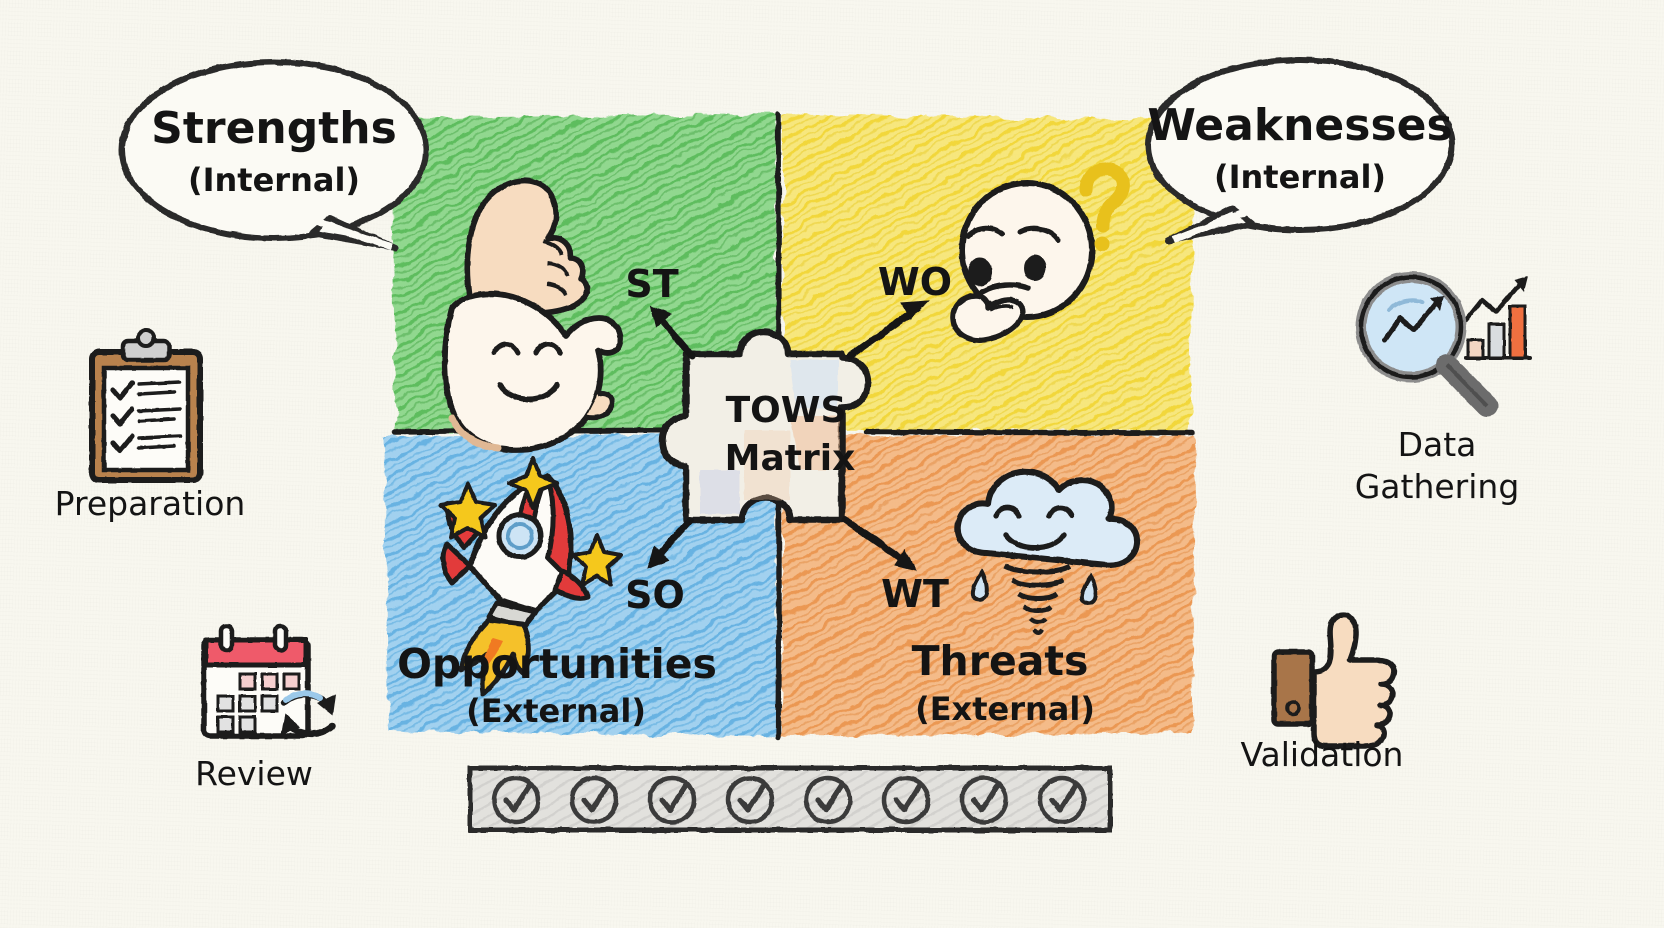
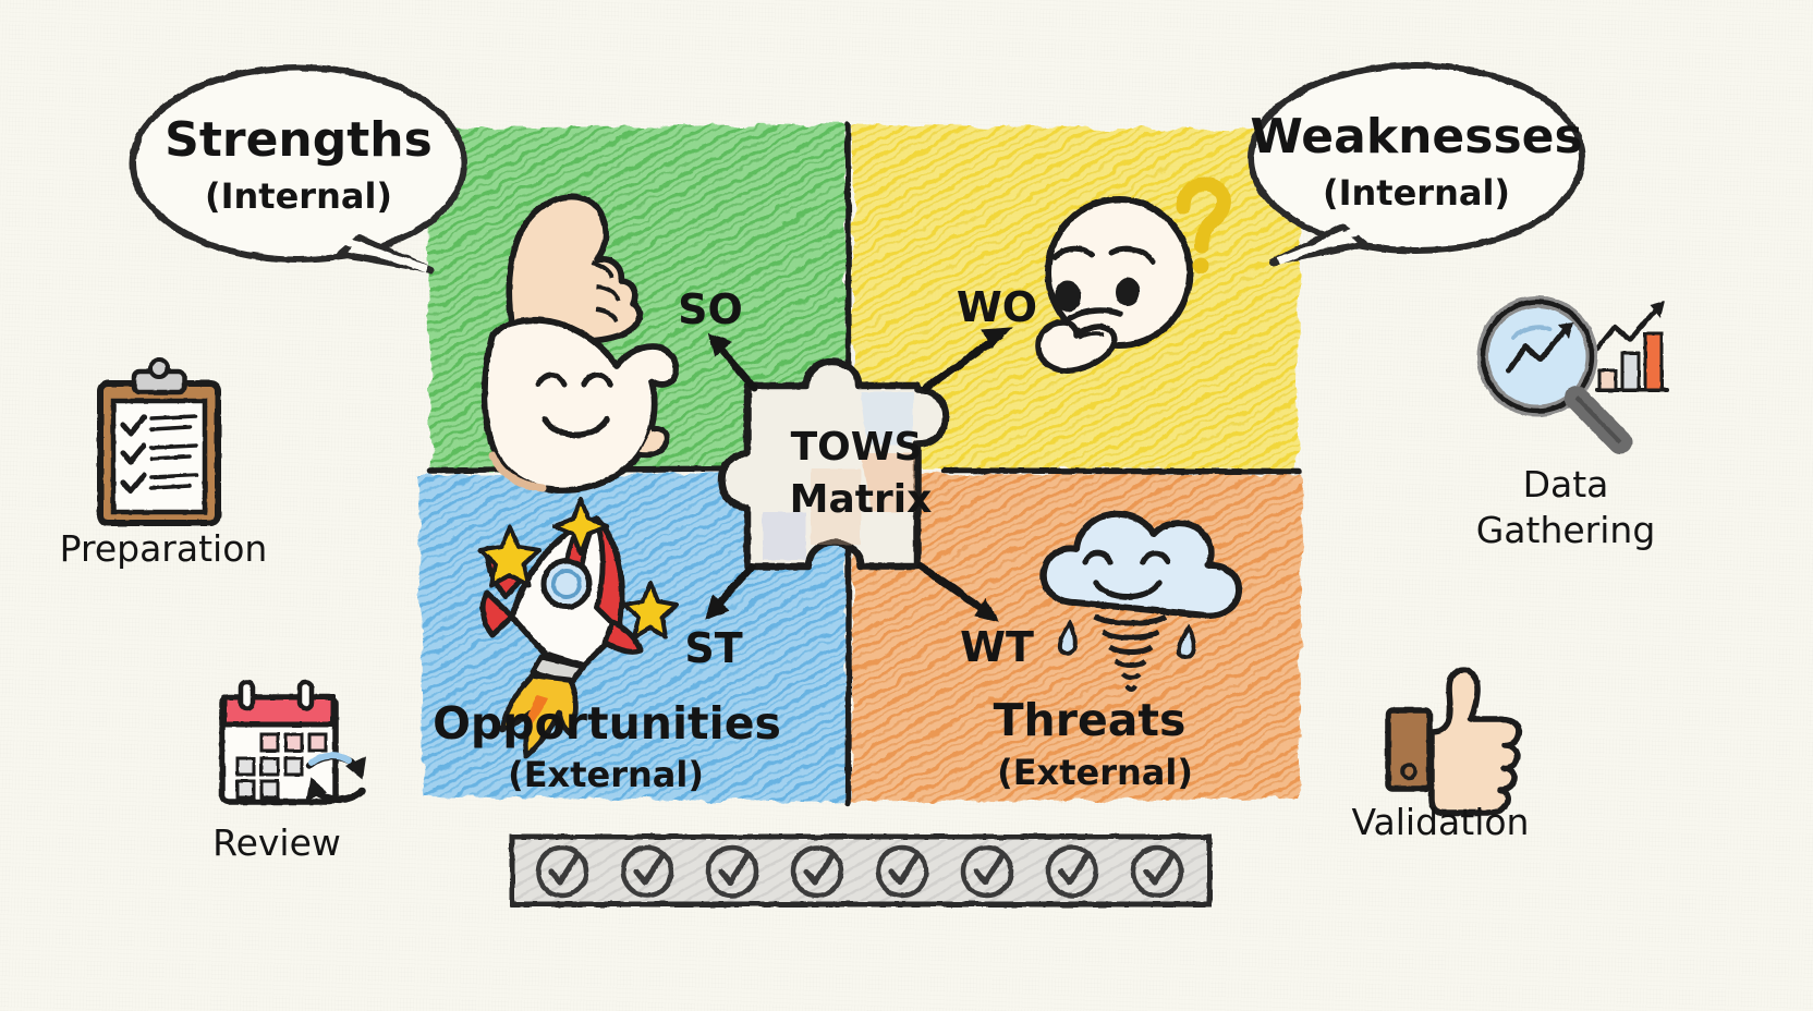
  Strengths
  (Internal)
  Weaknesses
  (Internal)
- ST
+ SO
  WO
- SO
+ ST
  WT
  TOWS
  Matrix
  Opportunities
  (External)
  Threats
  (External)
  Preparation
  Review
  Data
  Gathering
  Validation
